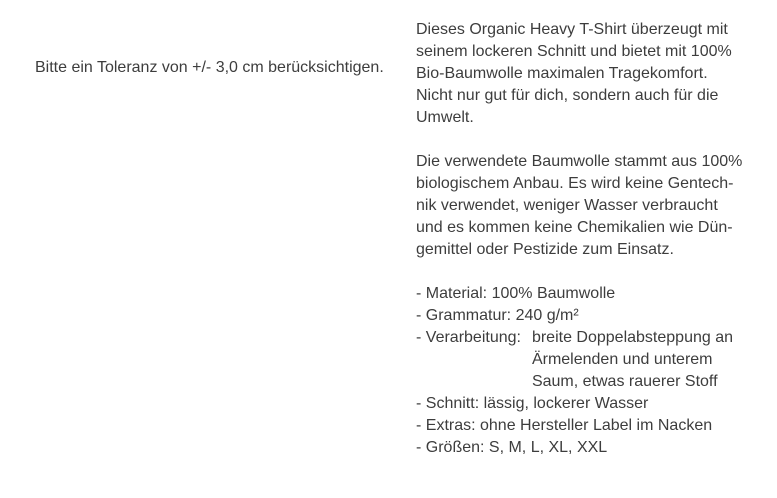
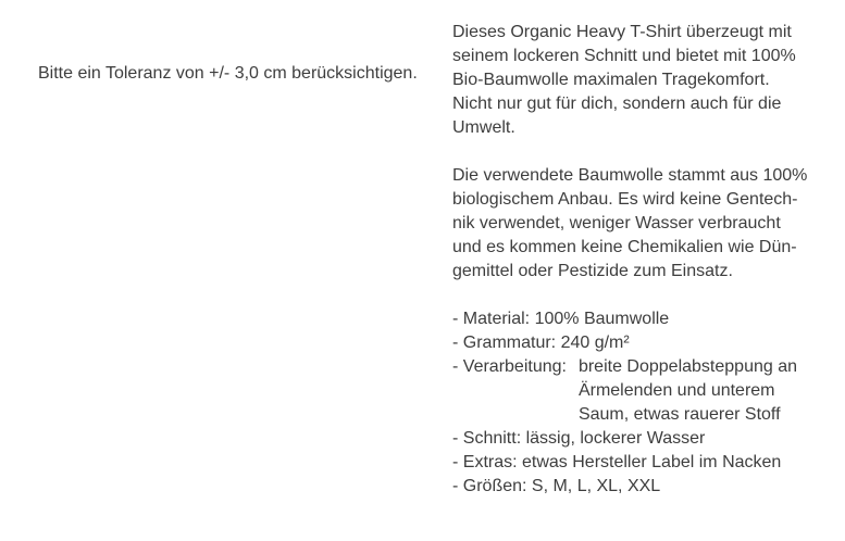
  Bitte ein Toleranz von +/- 3,0 cm berücksichtigen.
  Dieses Organic Heavy T-Shirt überzeugt mit
  seinem lockeren Schnitt und bietet mit 100%
  Bio-Baumwolle maximalen Tragekomfort.
  Nicht nur gut für dich, sondern auch für die
  Umwelt.
  Die verwendete Baumwolle stammt aus 100%
  biologischem Anbau. Es wird keine Gentech-
  nik verwendet, weniger Wasser verbraucht
  und es kommen keine Chemikalien wie Dün-
  gemittel oder Pestizide zum Einsatz.
  - Material: 100% Baumwolle
  - Grammatur: 240 g/m²
  - Verarbeitung:
  breite Doppelabsteppung an
  Ärmelenden und unterem
  Saum, etwas rauerer Stoff
  - Schnitt: lässig, lockerer Wasser
- - Extras: ohne Hersteller Label im Nacken
+ - Extras: etwas Hersteller Label im Nacken
  - Größen: S, M, L, XL, XXL
